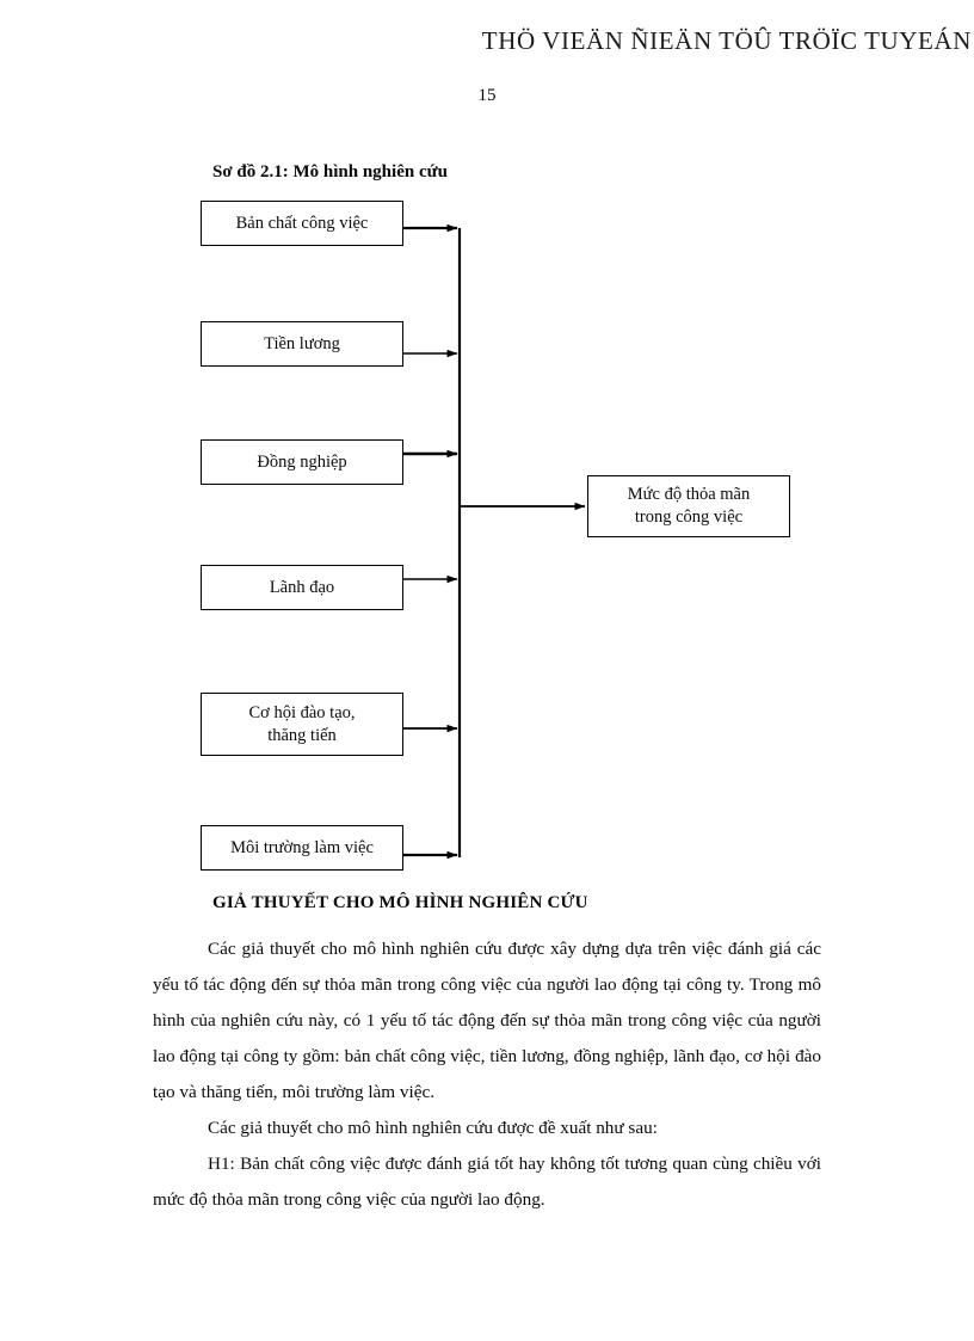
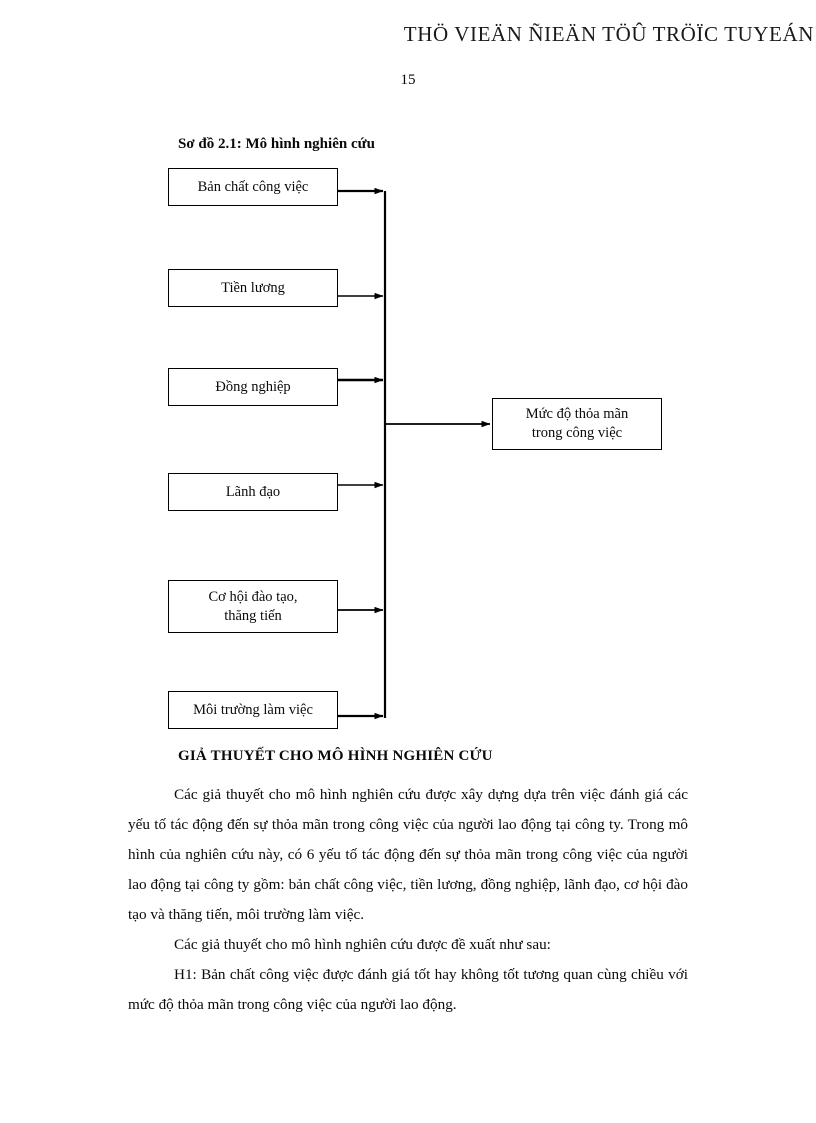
  THÖ VIEÄN ÑIEÄN TÖÛ TRÖÏC TUYEÁN
  15
  Sơ đồ 2.1: Mô hình nghiên cứu
  Bản chất công việc
  Tiền lương
  Đồng nghiệp
  Lãnh đạo
  Cơ hội đào tạo,
  thăng tiến
  Môi trường làm việc
  Mức độ thỏa mãn
  trong công việc
  GIẢ THUYẾT CHO MÔ HÌNH NGHIÊN CỨU
- Các giả thuyết cho mô hình nghiên cứu được xây dựng dựa trên việc đánh giá các yếu tố tác động đến sự thỏa mãn trong công việc của người lao động tại công ty. Trong mô hình của nghiên cứu này, có 1 yếu tố tác động đến sự thỏa mãn trong công việc của người lao động tại công ty gồm: bản chất công việc, tiền lương, đồng nghiệp, lãnh đạo, cơ hội đào tạo và thăng tiến, môi trường làm việc.
+ Các giả thuyết cho mô hình nghiên cứu được xây dựng dựa trên việc đánh giá các yếu tố tác động đến sự thỏa mãn trong công việc của người lao động tại công ty. Trong mô hình của nghiên cứu này, có 6 yếu tố tác động đến sự thỏa mãn trong công việc của người lao động tại công ty gồm: bản chất công việc, tiền lương, đồng nghiệp, lãnh đạo, cơ hội đào tạo và thăng tiến, môi trường làm việc.
  Các giả thuyết cho mô hình nghiên cứu được đề xuất như sau:
  H1: Bản chất công việc được đánh giá tốt hay không tốt tương quan cùng chiều với mức độ thỏa mãn trong công việc của người lao động.
